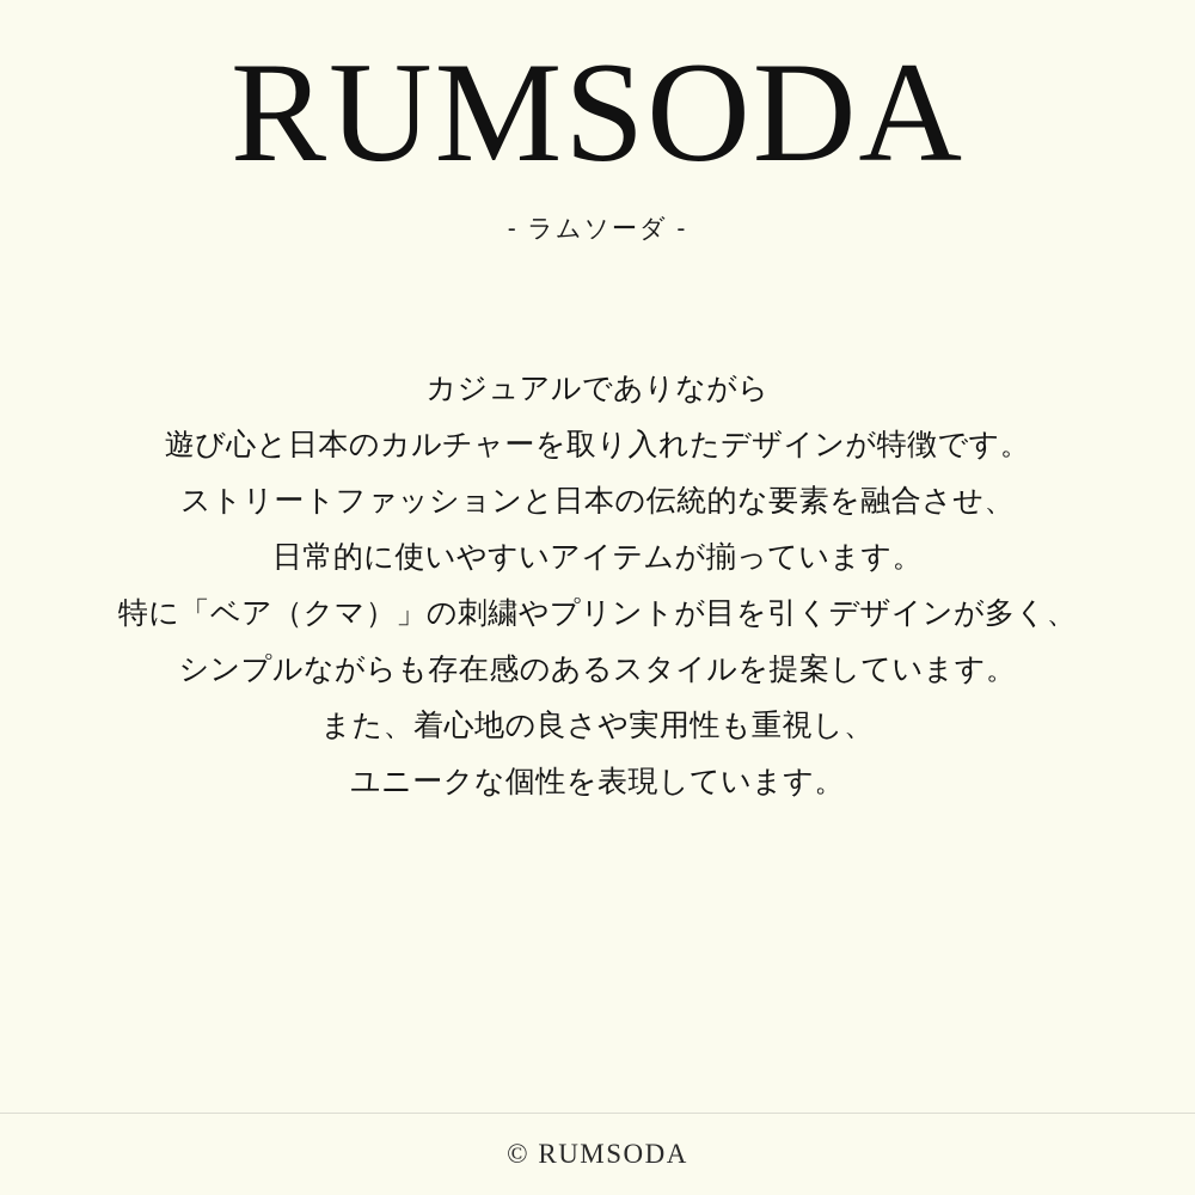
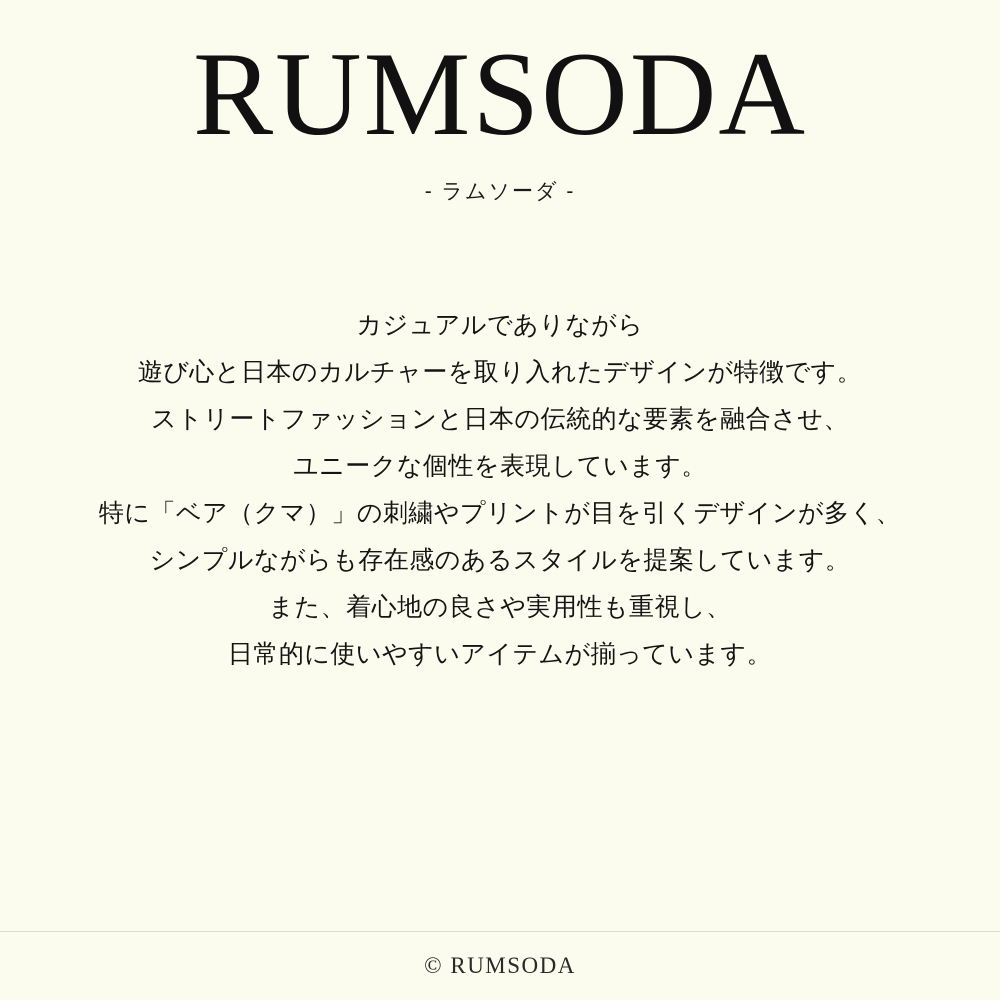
  RUMSODA
  - ラムソーダ -
  カジュアルでありながら
  遊び心と日本のカルチャーを取り入れたデザインが特徴です。
  ストリートファッションと日本の伝統的な要素を融合させ、
- 日常的に使いやすいアイテムが揃っています。
+ ユニークな個性を表現しています。
  特に「ベア（クマ）」の刺繍やプリントが目を引くデザインが多く、
  シンプルながらも存在感のあるスタイルを提案しています。
  また、着心地の良さや実用性も重視し、
- ユニークな個性を表現しています。
+ 日常的に使いやすいアイテムが揃っています。
  © RUMSODA
